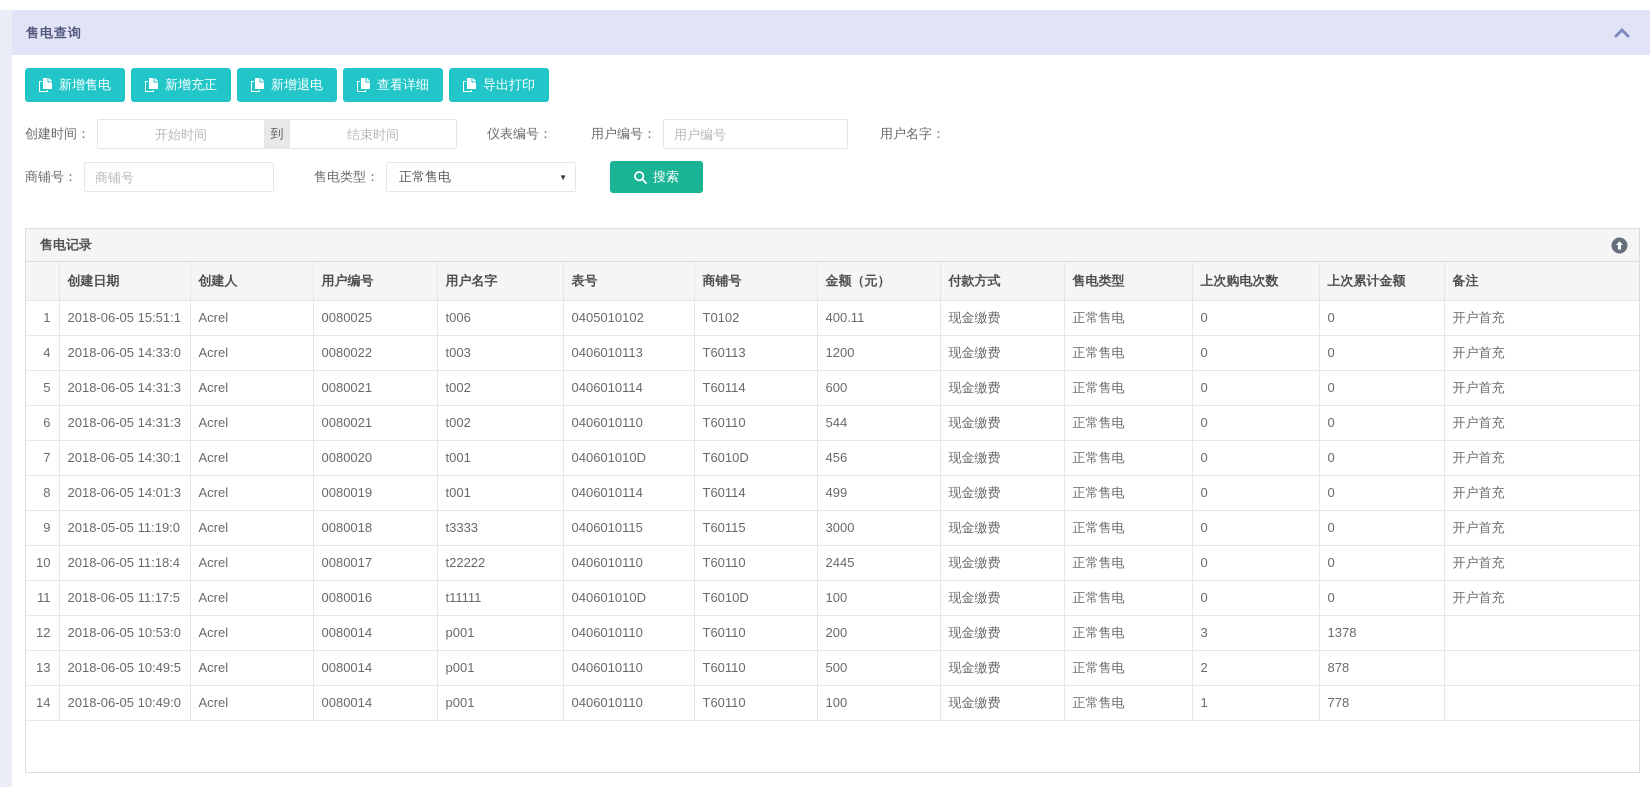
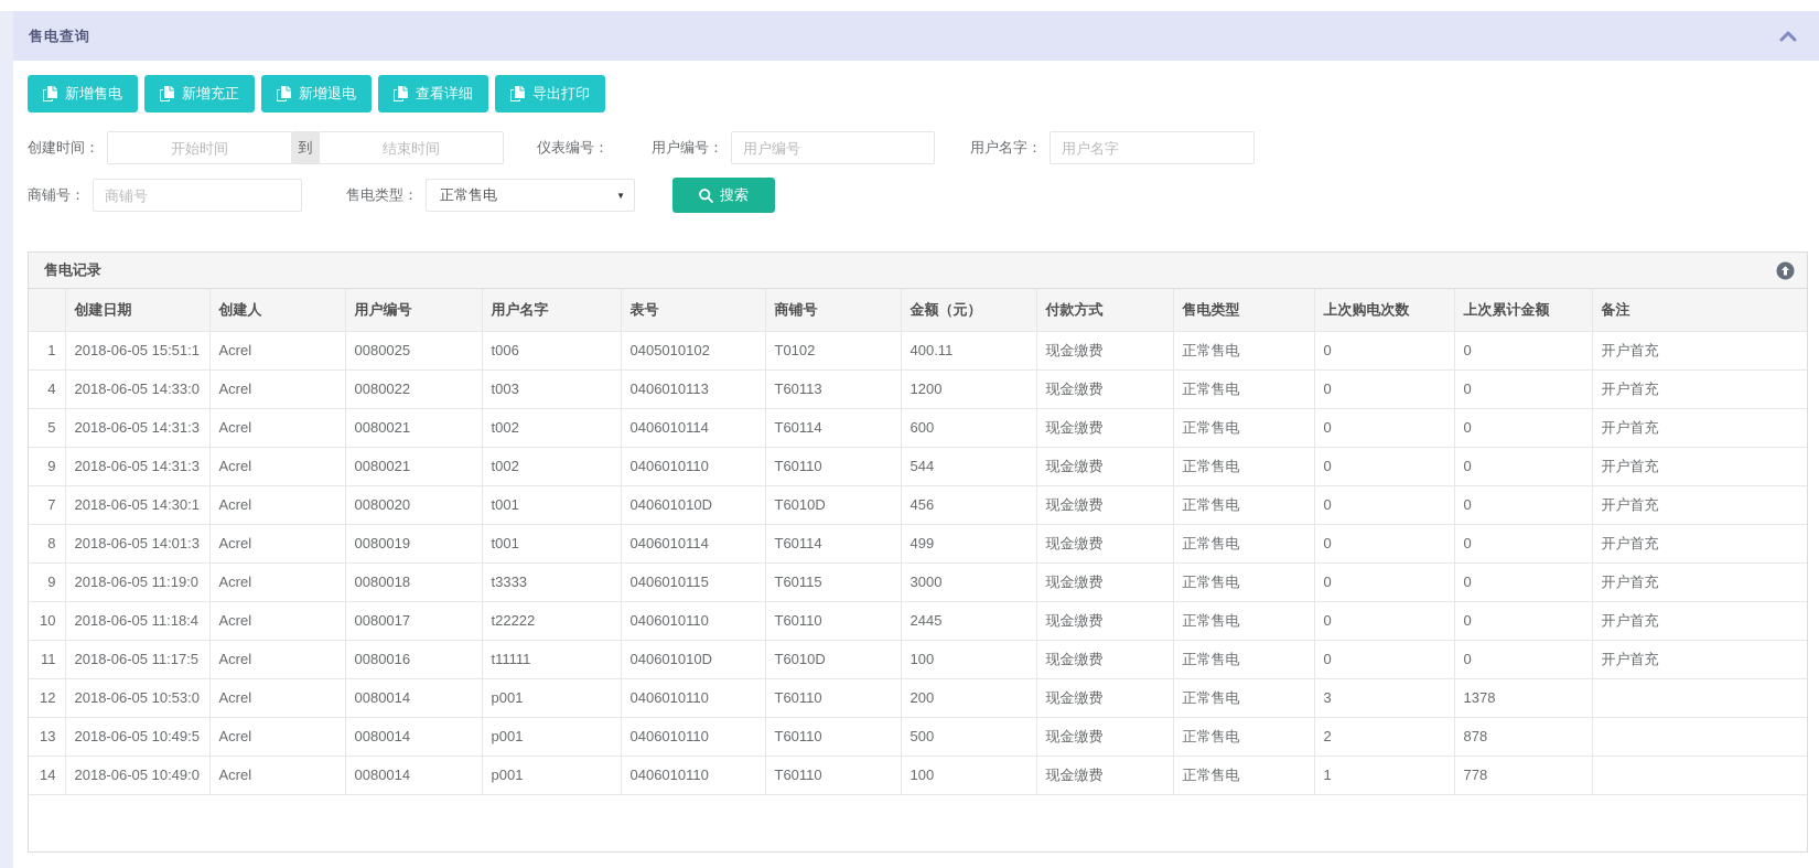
  售电查询
  新增售电
  新增充正
  新增退电
  查看详细
  导出打印
  创建时间：
  开始时间
  到
  结束时间
  仪表编号：
  用户编号：
  用户编号
  用户名字：
+ 用户名字
  商铺号：
  商铺号
  售电类型：
  正常售电
  ▼
  搜索
  售电记录
  	创建日期	创建人	用户编号	用户名字	表号	商铺号	金额（元）	付款方式	售电类型	上次购电次数	上次累计金额	备注
  1	2018-06-05 15:51:1	Acrel	0080025	t006	0405010102	T0102	400.11	现金缴费	正常售电	0	0	开户首充
  4	2018-06-05 14:33:0	Acrel	0080022	t003	0406010113	T60113	1200	现金缴费	正常售电	0	0	开户首充
  5	2018-06-05 14:31:3	Acrel	0080021	t002	0406010114	T60114	600	现金缴费	正常售电	0	0	开户首充
- 6	2018-06-05 14:31:3	Acrel	0080021	t002	0406010110	T60110	544	现金缴费	正常售电	0	0	开户首充
+ 9	2018-06-05 14:31:3	Acrel	0080021	t002	0406010110	T60110	544	现金缴费	正常售电	0	0	开户首充
  7	2018-06-05 14:30:1	Acrel	0080020	t001	040601010D	T6010D	456	现金缴费	正常售电	0	0	开户首充
  8	2018-06-05 14:01:3	Acrel	0080019	t001	0406010114	T60114	499	现金缴费	正常售电	0	0	开户首充
- 9	2018-05-05 11:19:0	Acrel	0080018	t3333	0406010115	T60115	3000	现金缴费	正常售电	0	0	开户首充
+ 9	2018-06-05 11:19:0	Acrel	0080018	t3333	0406010115	T60115	3000	现金缴费	正常售电	0	0	开户首充
  10	2018-06-05 11:18:4	Acrel	0080017	t22222	0406010110	T60110	2445	现金缴费	正常售电	0	0	开户首充
  11	2018-06-05 11:17:5	Acrel	0080016	t11111	040601010D	T6010D	100	现金缴费	正常售电	0	0	开户首充
  12	2018-06-05 10:53:0	Acrel	0080014	p001	0406010110	T60110	200	现金缴费	正常售电	3	1378
  13	2018-06-05 10:49:5	Acrel	0080014	p001	0406010110	T60110	500	现金缴费	正常售电	2	878
  14	2018-06-05 10:49:0	Acrel	0080014	p001	0406010110	T60110	100	现金缴费	正常售电	1	778
